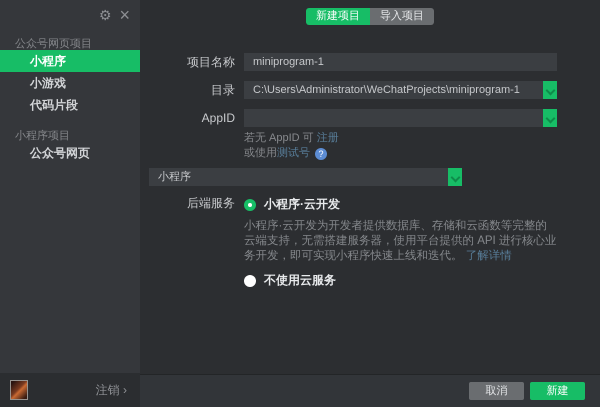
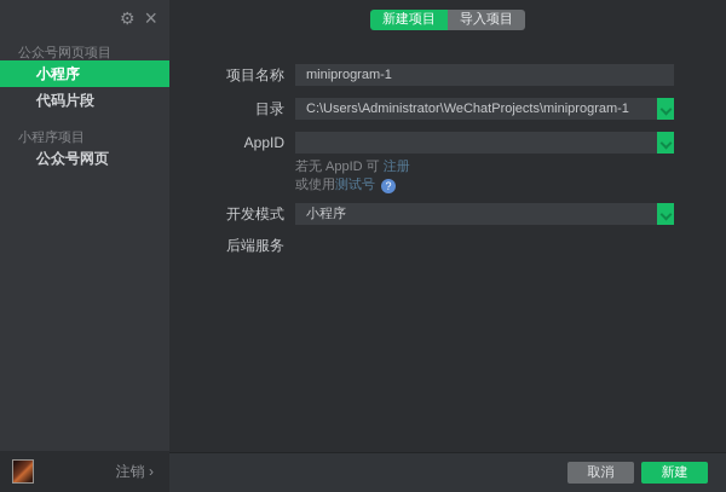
  ⚙
  ×
  公众号网页项目
  小程序
- 小游戏
  代码片段
  小程序项目
  公众号网页
  注销 ›
  新建项目
  导入项目
  项目名称
  miniprogram-1
  目录
  C:\Users\Administrator\WeChatProjects\miniprogram-1
  AppID
  若无 AppID 可 注册
  或使用
  测试号
  ?
+ 开发模式
  小程序
  后端服务
- 小程序·云开发
- 小程序·云开发为开发者提供数据库、存储和云函数等完整的云端支持，无需搭建服务器，使用平台提供的 API 进行核心业务开发，即可实现小程序快速上线和迭代。 了解详情
- 不使用云服务
  取消
  新建
